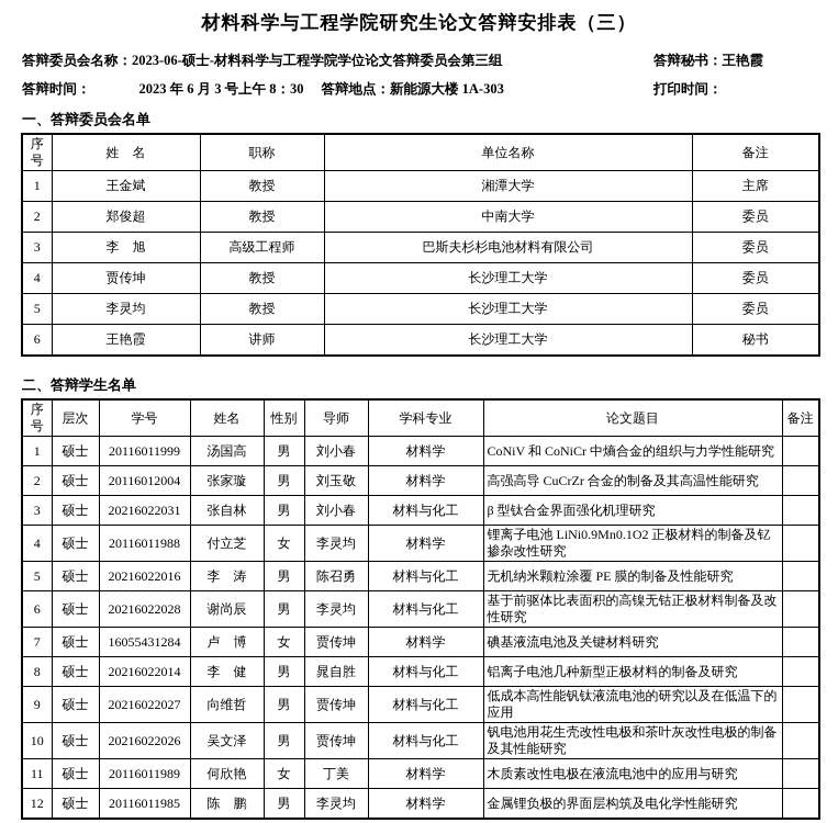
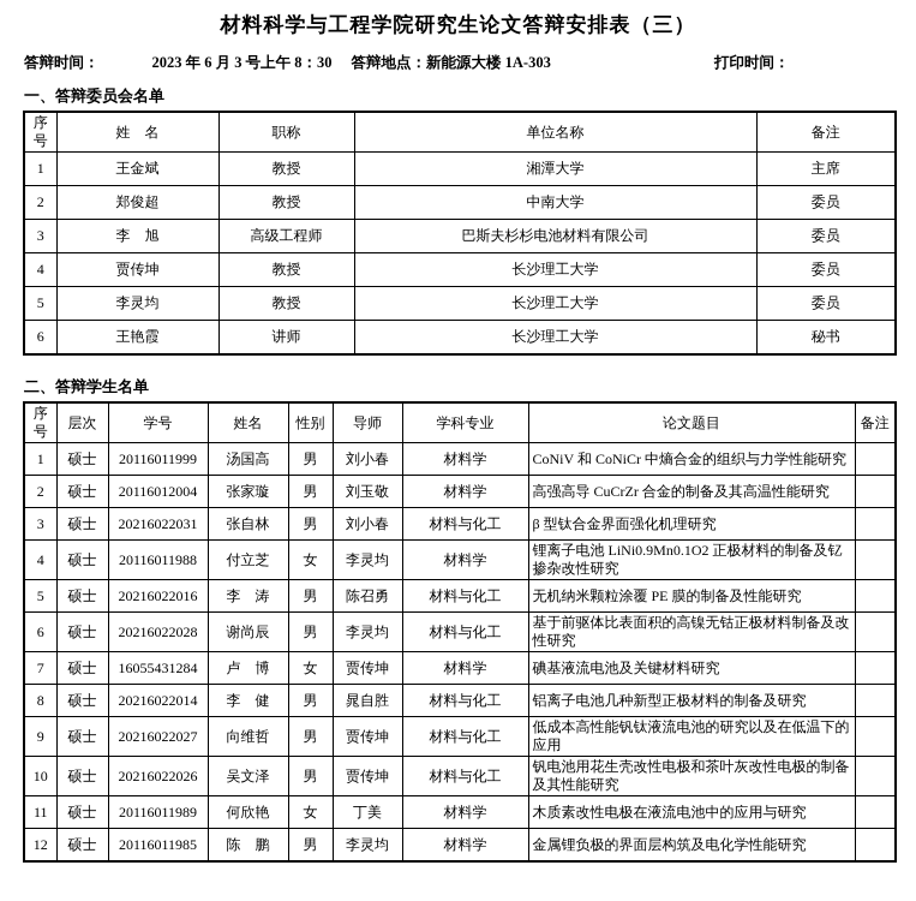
  材料科学与工程学院研究生论文答辩安排表（三）
- 答辩委员会名称：2023-06-硕士-材料科学与工程学院学位论文答辩委员会第三组
- 答辩秘书：王艳霞
  答辩时间： 2023 年 6 月 3 号上午 8：30 答辩地点：新能源大楼 1A-303
  打印时间：
  一、答辩委员会名单
  序号	姓 名	职称	单位名称	备注
  1	王金斌	教授	湘潭大学	主席
  2	郑俊超	教授	中南大学	委员
  3	李 旭	高级工程师	巴斯夫杉杉电池材料有限公司	委员
  4	贾传坤	教授	长沙理工大学	委员
  5	李灵均	教授	长沙理工大学	委员
  6	王艳霞	讲师	长沙理工大学	秘书
  二、答辩学生名单
  序号	层次	学号	姓名	性别	导师	学科专业	论文题目	备注
  1	硕士	20116011999	汤国高	男	刘小春	材料学	CoNiV 和 CoNiCr 中熵合金的组织与力学性能研究
  2	硕士	20116012004	张家璇	男	刘玉敬	材料学	高强高导 CuCrZr 合金的制备及其高温性能研究
  3	硕士	20216022031	张自林	男	刘小春	材料与化工	β 型钛合金界面强化机理研究
  4	硕士	20116011988	付立芝	女	李灵均	材料学	锂离子电池 LiNi0.9Mn0.1O2 正极材料的制备及钇掺杂改性研究
  5	硕士	20216022016	李 涛	男	陈召勇	材料与化工	无机纳米颗粒涂覆 PE 膜的制备及性能研究
  6	硕士	20216022028	谢尚辰	男	李灵均	材料与化工	基于前驱体比表面积的高镍无钴正极材料制备及改性研究
  7	硕士	16055431284	卢 博	女	贾传坤	材料学	碘基液流电池及关键材料研究
  8	硕士	20216022014	李 健	男	晁自胜	材料与化工	铝离子电池几种新型正极材料的制备及研究
  9	硕士	20216022027	向维哲	男	贾传坤	材料与化工	低成本高性能钒钛液流电池的研究以及在低温下的应用
  10	硕士	20216022026	吴文泽	男	贾传坤	材料与化工	钒电池用花生壳改性电极和茶叶灰改性电极的制备及其性能研究
  11	硕士	20116011989	何欣艳	女	丁美	材料学	木质素改性电极在液流电池中的应用与研究
  12	硕士	20116011985	陈 鹏	男	李灵均	材料学	金属锂负极的界面层构筑及电化学性能研究
